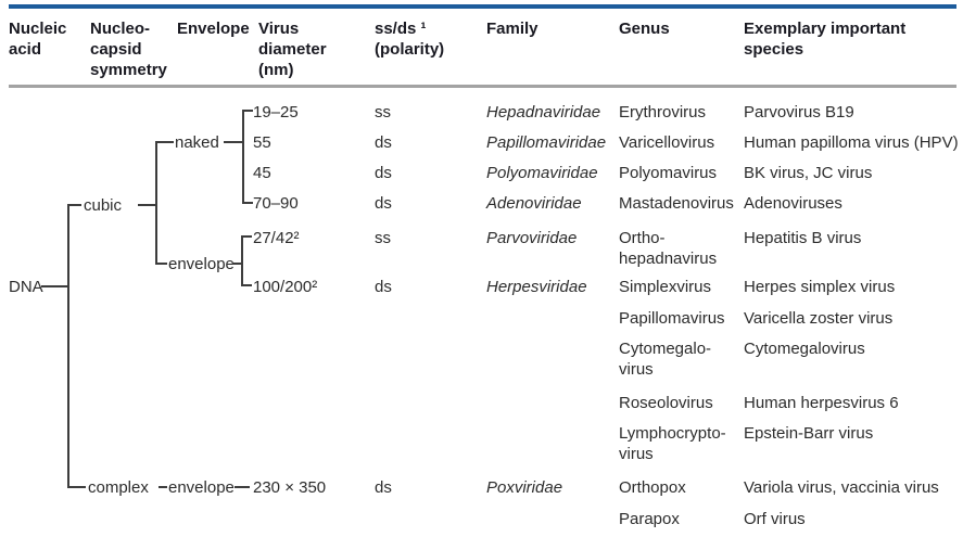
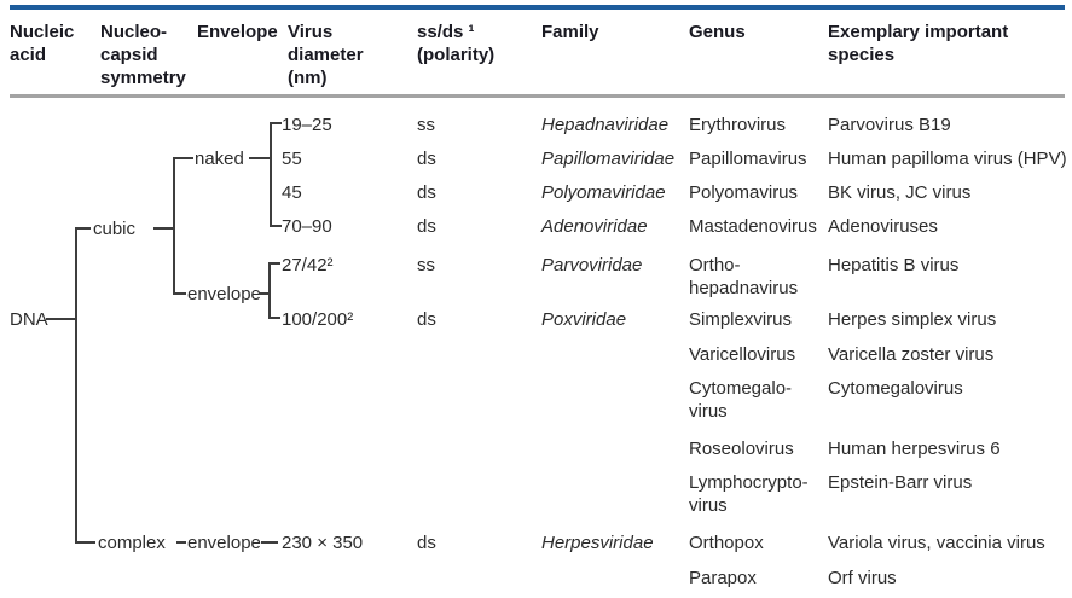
  Nucleic
  acid
  Nucleo-
  capsid
  symmetry
  Envelope
  Virus
  diameter
  (nm)
  ss/ds ¹
  (polarity)
  Family
  Genus
  Exemplary important
  species
  DNA
  cubic
  naked
  envelope
  complex
  envelope
  19–25
  ss
  Hepadnaviridae
  Erythrovirus
  Parvovirus B19
  55
  ds
  Papillomaviridae
- Varicellovirus
+ Papillomavirus
  Human papilloma virus (HPV)
  45
  ds
  Polyomaviridae
  Polyomavirus
  BK virus, JC virus
  70–90
  ds
  Adenoviridae
  Mastadenovirus
  Adenoviruses
  27/42²
  ss
  Parvoviridae
  Ortho-
  hepadnavirus
  Hepatitis B virus
  100/200²
  ds
- Herpesviridae
+ Poxviridae
  Simplexvirus
  Herpes simplex virus
- Papillomavirus
+ Varicellovirus
  Varicella zoster virus
  Cytomegalo-
  virus
  Cytomegalovirus
  Roseolovirus
  Human herpesvirus 6
  Lymphocrypto-
  virus
  Epstein-Barr virus
  230 × 350
  ds
- Poxviridae
+ Herpesviridae
  Orthopox
  Variola virus, vaccinia virus
  Parapox
  Orf virus
